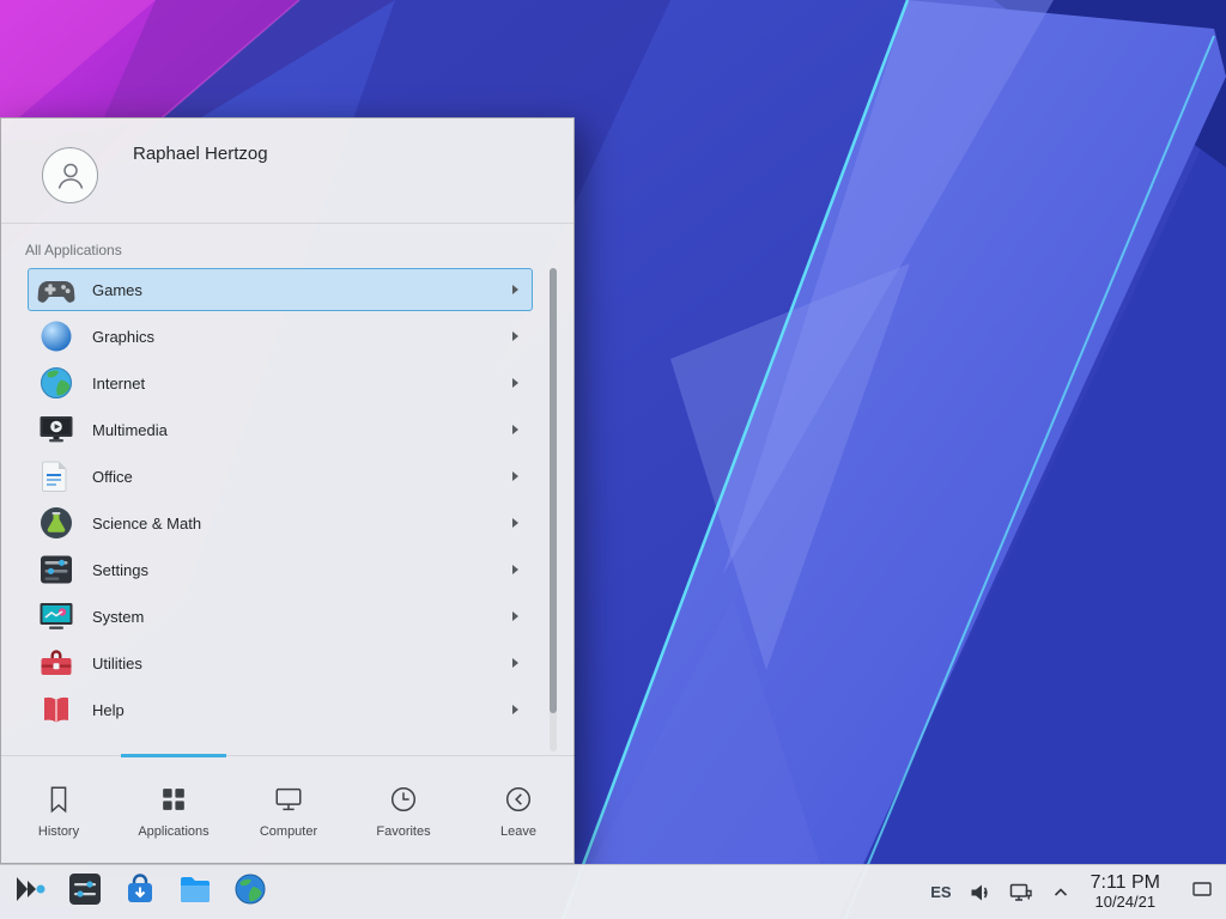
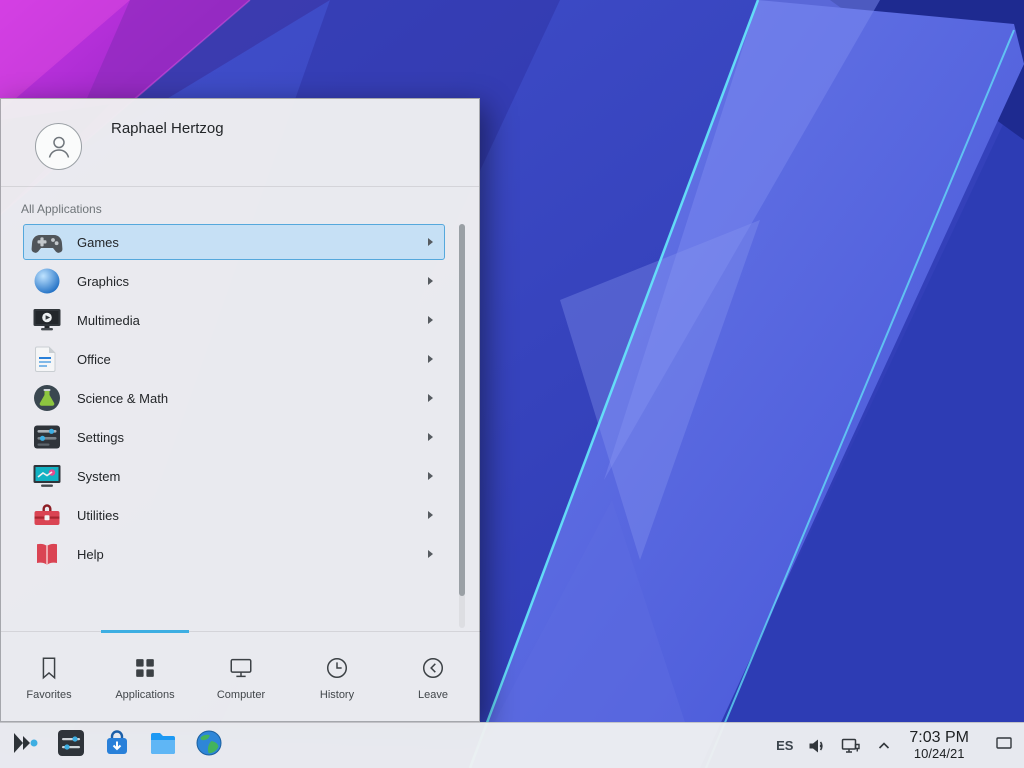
  Raphael Hertzog
  All Applications
  Games
  Graphics
- Internet
  Multimedia
  Office
  Science & Math
  Settings
  System
  Utilities
  Help
- History
+ Favorites
  Applications
  Computer
- Favorites
+ History
  Leave
  ES
- 7:11 PM
+ 7:03 PM
  10/24/21
